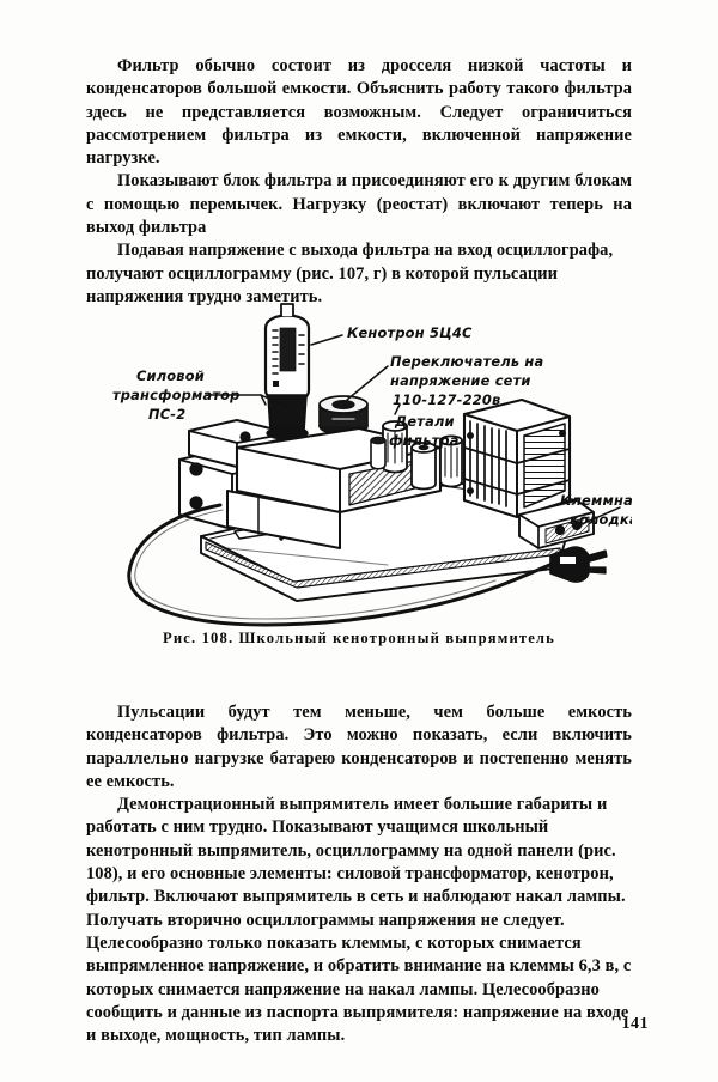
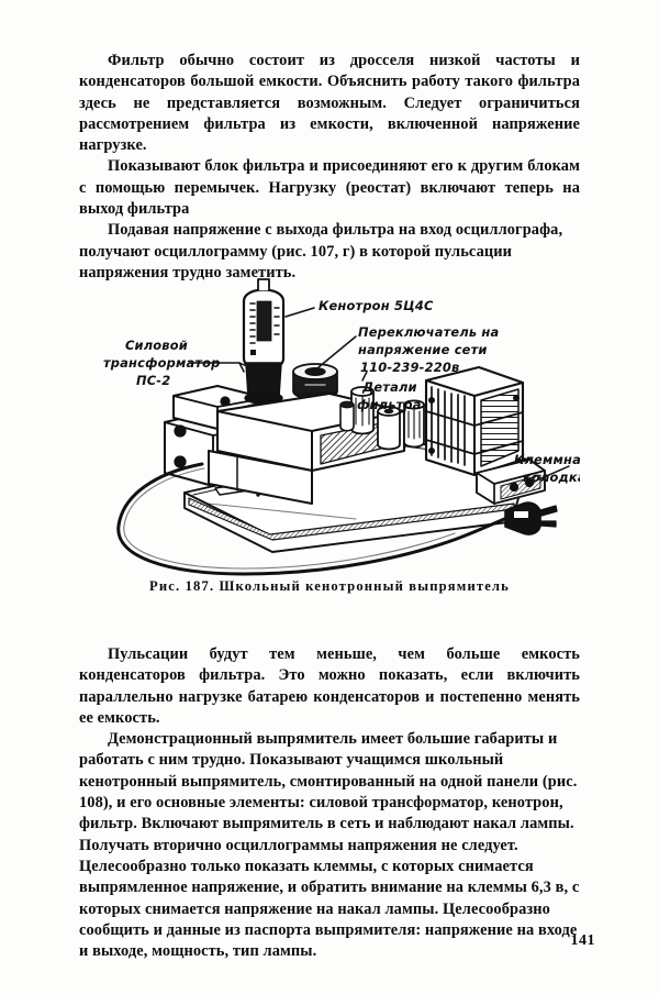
  Фильтр обычно состоит из дросселя низкой частоты и конденсаторов большой емкости. Объяснить работу такого фильтра здесь не представляется возможным. Следует ограничиться рассмотрением фильтра из емкости, включенной напряжение нагрузке.
  Показывают блок фильтра и присоединяют его к другим блокам с помощью перемычек. Нагрузку (реостат) включают теперь на выход фильтра
  Подавая напряжение с выхода фильтра на вход осциллографа, получают осциллограмму (рис. 107, г) в которой пульсации напряжения трудно заметить.
  Кенотрон 5Ц4С
  Переключатель на
  напряжение сети
- 110-127-220в
+ 110-239-220в
  Детали
  фильтра
  Силовой
  трансформатор
  ПС-2
  Клеммна
  колодк
- Рис. 108. Школьный кенотронный выпрямитель
+ Рис. 187. Школьный кенотронный выпрямитель
  Пульсации будут тем меньше, чем больше емкость конденсаторов фильтра. Это можно показать, если включить параллельно нагрузке батарею конденсаторов и постепенно менять ее емкость.
- Демонстрационный выпрямитель имеет большие габариты и работать с ним трудно. Показывают учащимся школьный кенотронный выпрямитель, осциллограмму на одной панели (рис. 108), и его основные элементы: силовой трансформатор, кенотрон, фильтр. Включают выпрямитель в сеть и наблюдают накал лампы. Получать вторично осциллограммы напряжения не следует. Целесообразно только показать клеммы, с которых снимается выпрямленное напряжение, и обратить внимание на клеммы 6,3 в, с которых снимается напряжение на накал лампы. Целесообразно сообщить и данные из паспорта выпрямителя: напряжение на входе и выходе, мощность, тип лампы.
+ Демонстрационный выпрямитель имеет большие габариты и работать с ним трудно. Показывают учащимся школьный кенотронный выпрямитель, смонтированный на одной панели (рис. 108), и его основные элементы: силовой трансформатор, кенотрон, фильтр. Включают выпрямитель в сеть и наблюдают накал лампы. Получать вторично осциллограммы напряжения не следует. Целесообразно только показать клеммы, с которых снимается выпрямленное напряжение, и обратить внимание на клеммы 6,3 в, с которых снимается напряжение на накал лампы. Целесообразно сообщить и данные из паспорта выпрямителя: напряжение на входе и выходе, мощность, тип лампы.
  141
